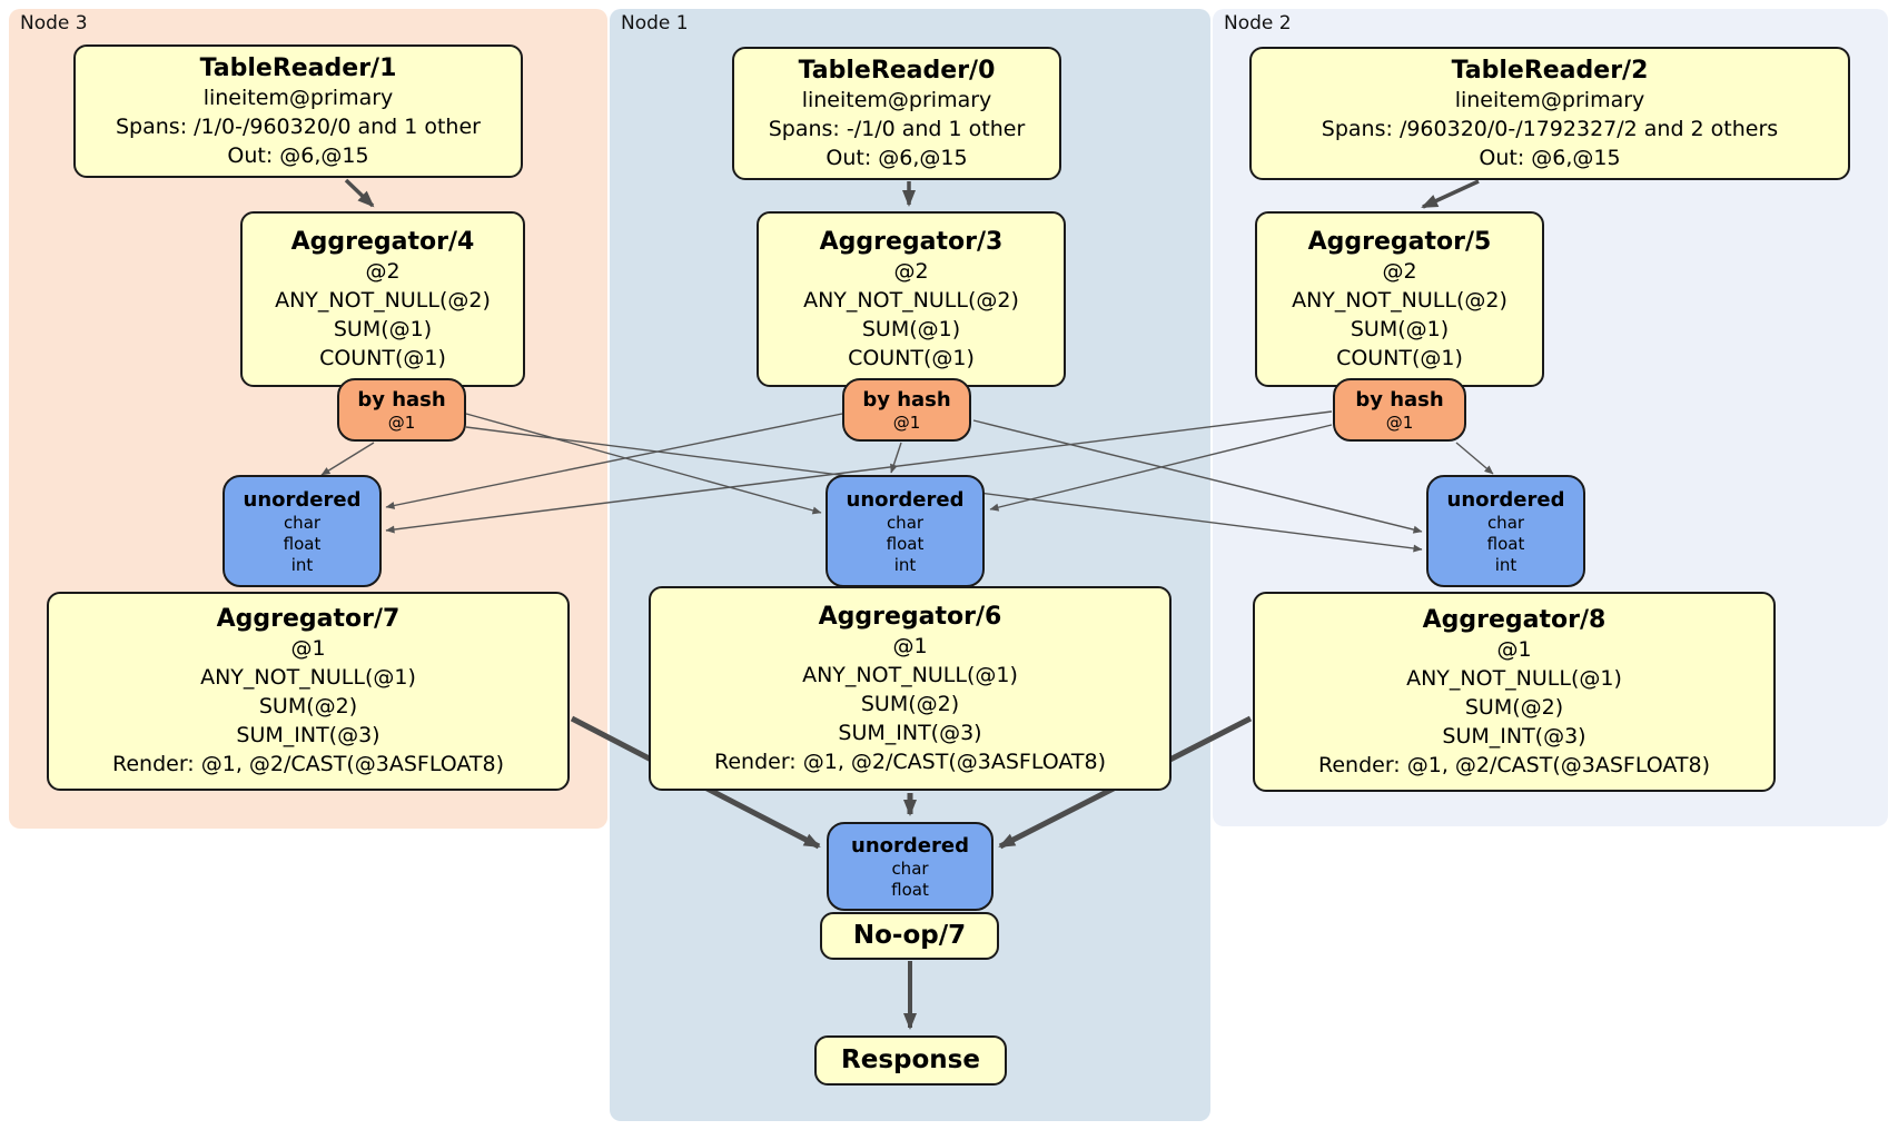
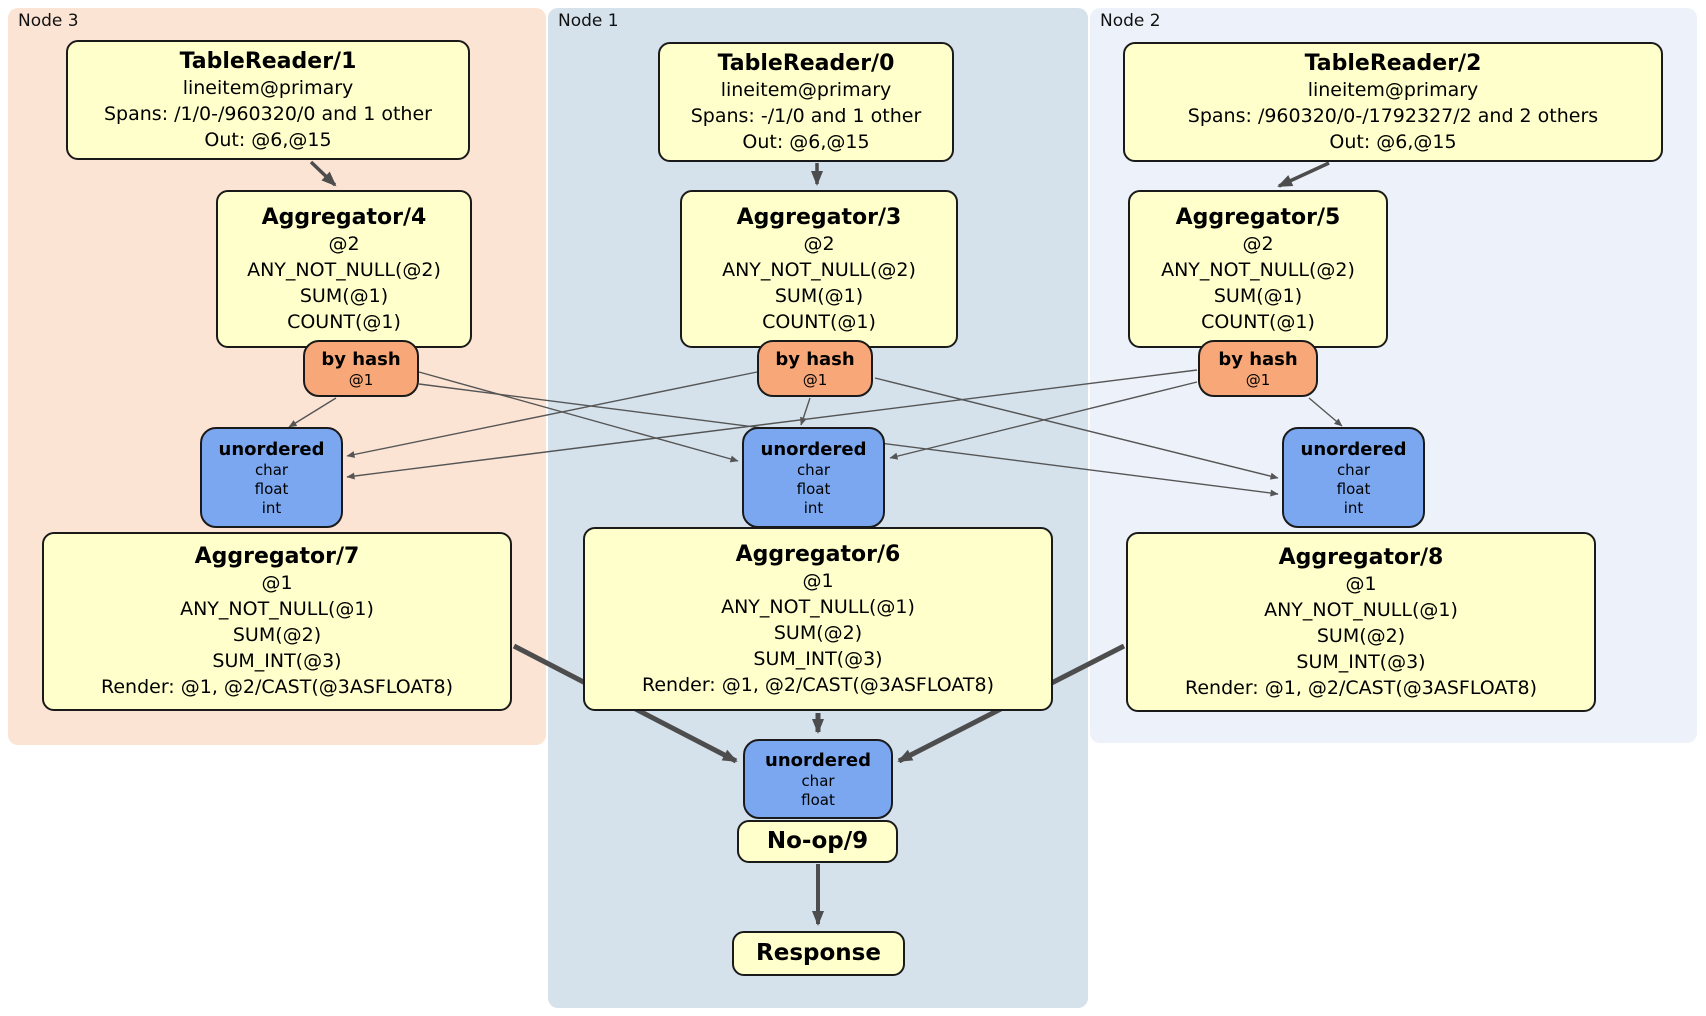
  Node 3
  Node 1
  Node 2
  TableReader/1
  lineitem@primary
  Spans: /1/0-/960320/0 and 1 other
  Out: @6,@15
  Aggregator/4
  @2
  ANY_NOT_NULL(@2)
  SUM(@1)
  COUNT(@1)
  by hash
  @1
  unordered
  char
  float
  int
  Aggregator/7
  @1
  ANY_NOT_NULL(@1)
  SUM(@2)
  SUM_INT(@3)
  Render: @1, @2/CAST(@3ASFLOAT8)
  TableReader/0
  lineitem@primary
  Spans: -/1/0 and 1 other
  Out: @6,@15
  Aggregator/3
  @2
  ANY_NOT_NULL(@2)
  SUM(@1)
  COUNT(@1)
  by hash
  @1
  unordered
  char
  float
  int
  Aggregator/6
  @1
  ANY_NOT_NULL(@1)
  SUM(@2)
  SUM_INT(@3)
  Render: @1, @2/CAST(@3ASFLOAT8)
  unordered
  char
  float
- No-op/7
+ No-op/9
  Response
  TableReader/2
  lineitem@primary
  Spans: /960320/0-/1792327/2 and 2 others
  Out: @6,@15
  Aggregator/5
  @2
  ANY_NOT_NULL(@2)
  SUM(@1)
  COUNT(@1)
  by hash
  @1
  unordered
  char
  float
  int
  Aggregator/8
  @1
  ANY_NOT_NULL(@1)
  SUM(@2)
  SUM_INT(@3)
  Render: @1, @2/CAST(@3ASFLOAT8)
